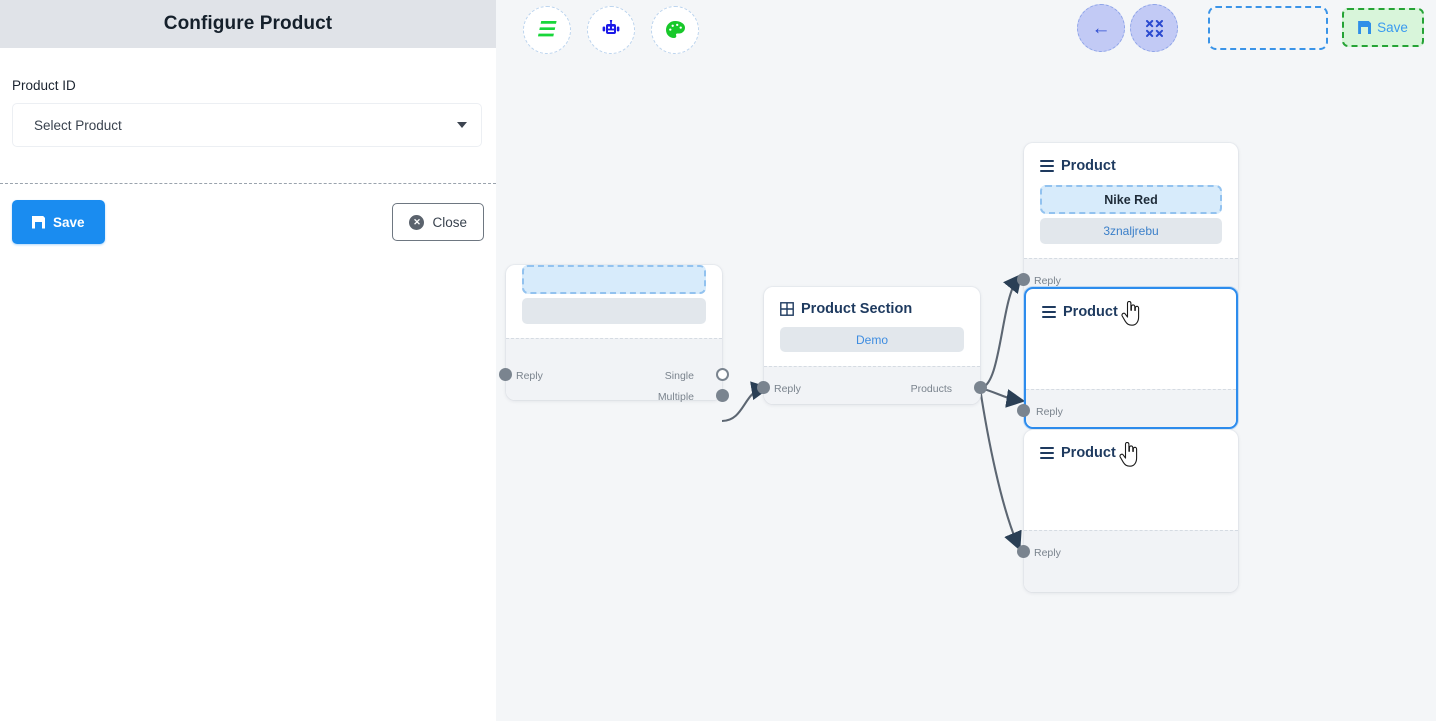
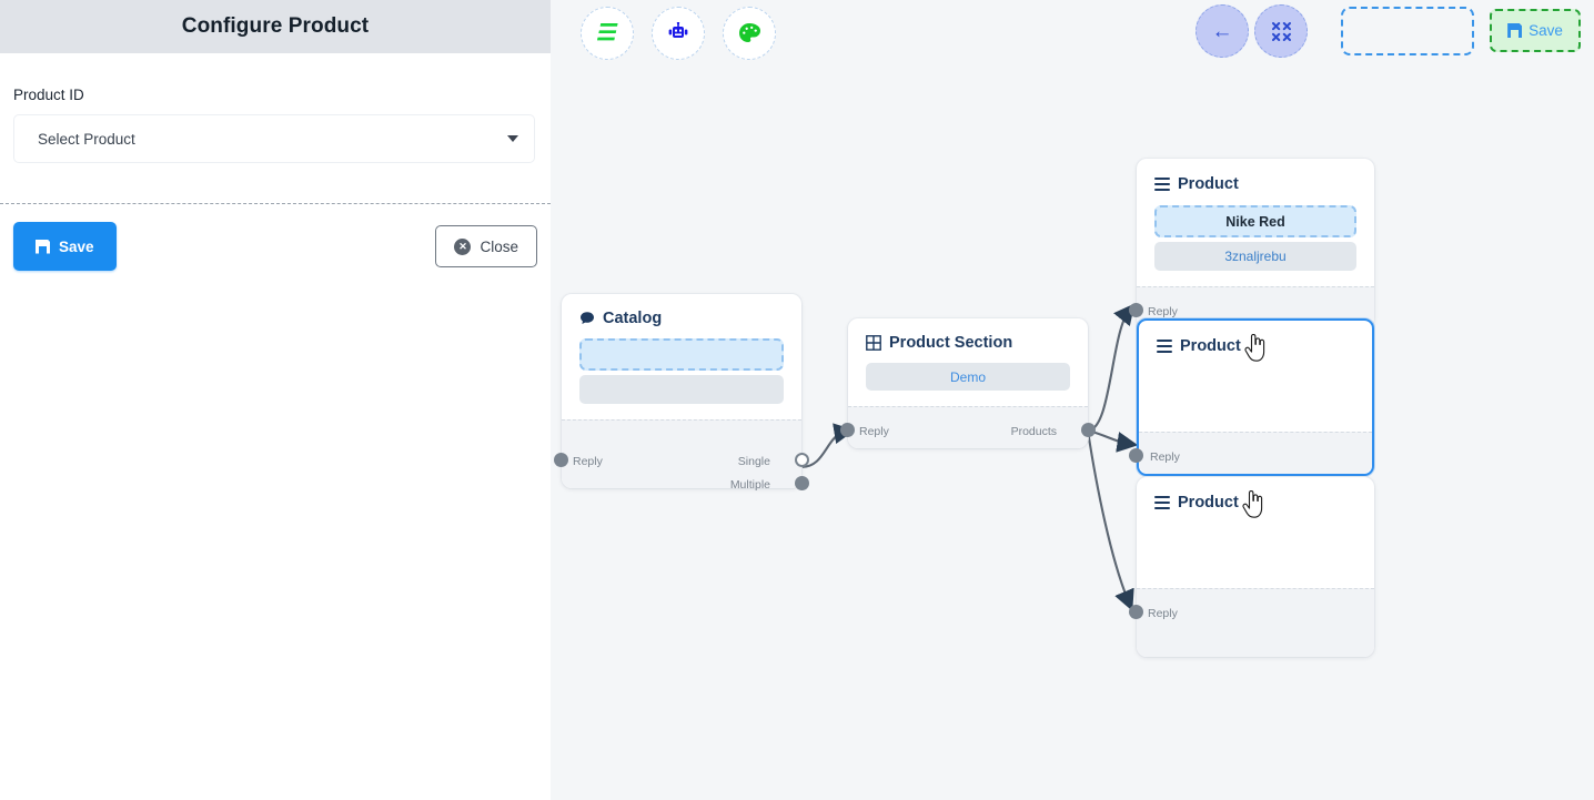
  ←
  Save
+ Catalog
  Reply
  Single
  Multiple
  Product Section
  Demo
  Reply
  Products
  Product
  Nike Red
  3znaljrebu
  Reply
  Product
  Reply
  Product
  Reply
  Configure Product
  Product ID
  Select Product
  Save
  ✕
  Close
